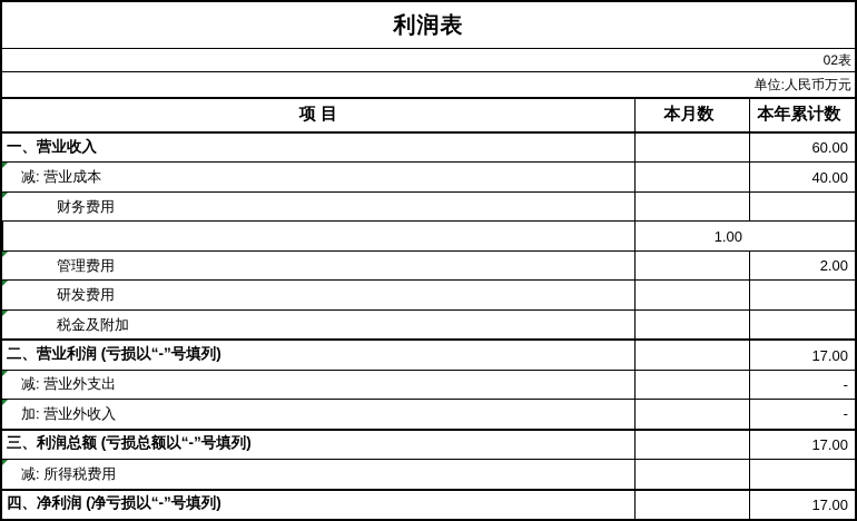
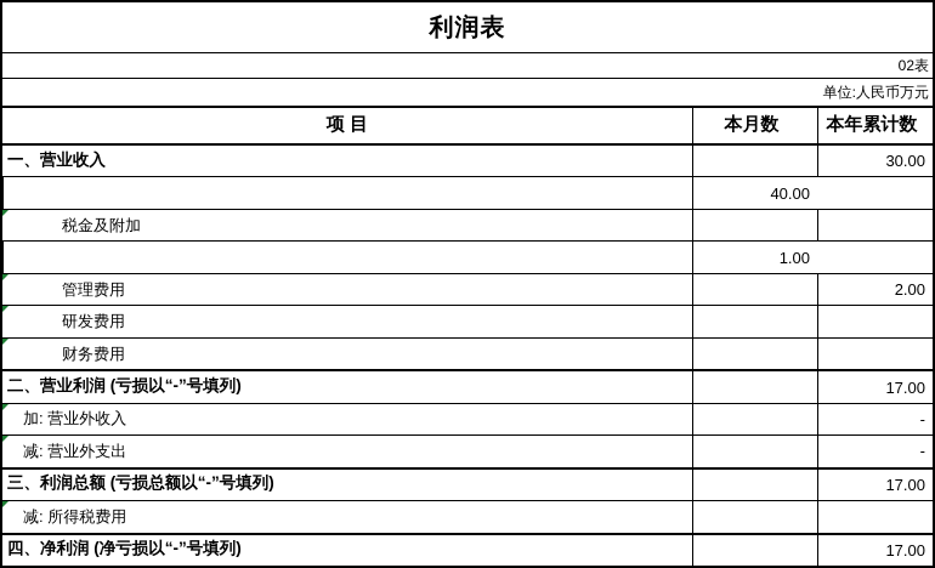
  利润表
  02表
  单位:人民币万元
  项 目
  本月数
  本年累计数
  一、营业收入
- 60.00
+ 30.00
- 减: 营业成本
  40.00
- 财务费用
+ 税金及附加
  1.00
  管理费用
  2.00
  研发费用
- 税金及附加
+ 财务费用
  二、营业利润 (亏损以“-”号填列)
  17.00
- 减: 营业外支出
+ 加: 营业外收入
  -
- 加: 营业外收入
+ 减: 营业外支出
  -
  三、利润总额 (亏损总额以“-”号填列)
  17.00
  减: 所得税费用
  四、净利润 (净亏损以“-”号填列)
  17.00
